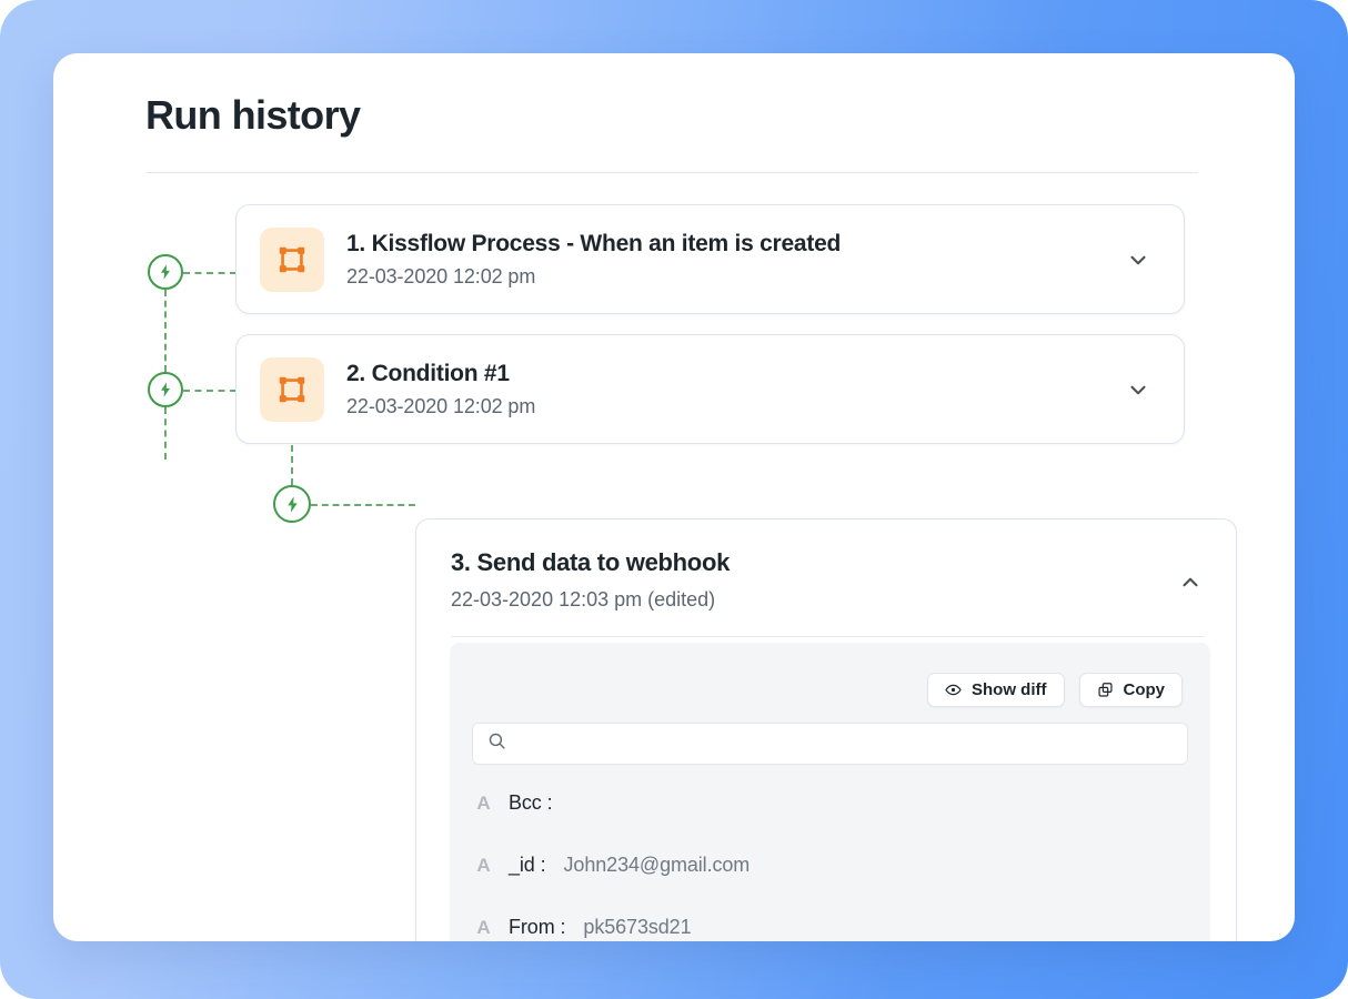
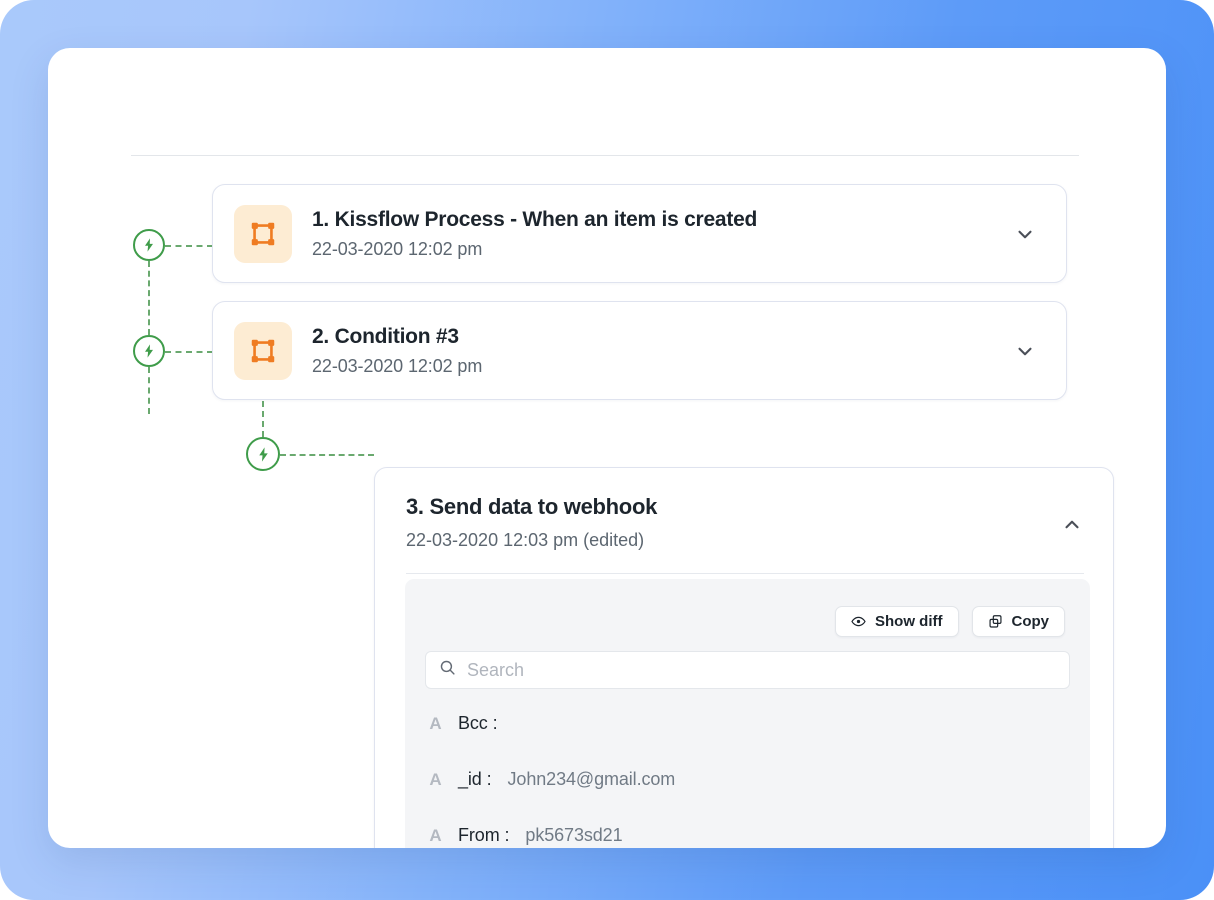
- Run history
  1. Kissflow Process - When an item is created
  22-03-2020 12:02 pm
- 2. Condition #1
+ 2. Condition #3
  22-03-2020 12:02 pm
  3. Send data to webhook
  22-03-2020 12:03 pm (edited)
  Show diff
  Copy
+ Search
  A
  Bcc :
  A
  _id :
  John234@gmail.com
  A
  From :
  pk5673sd21
